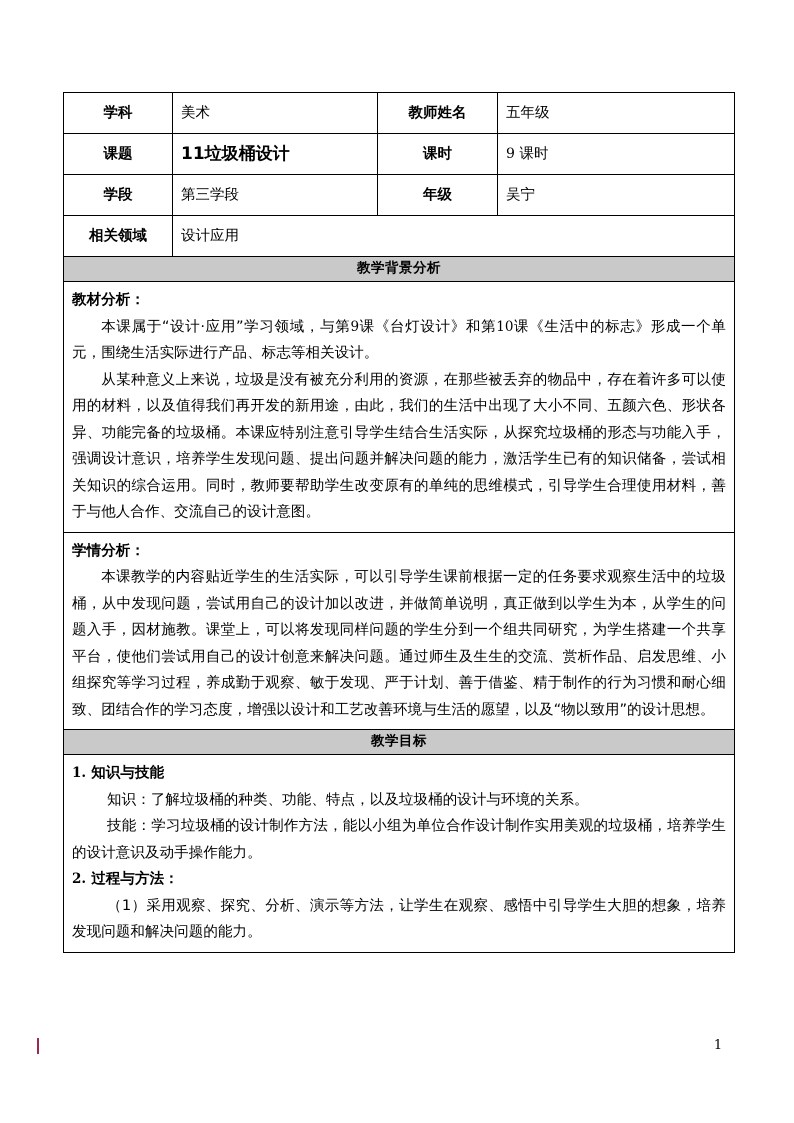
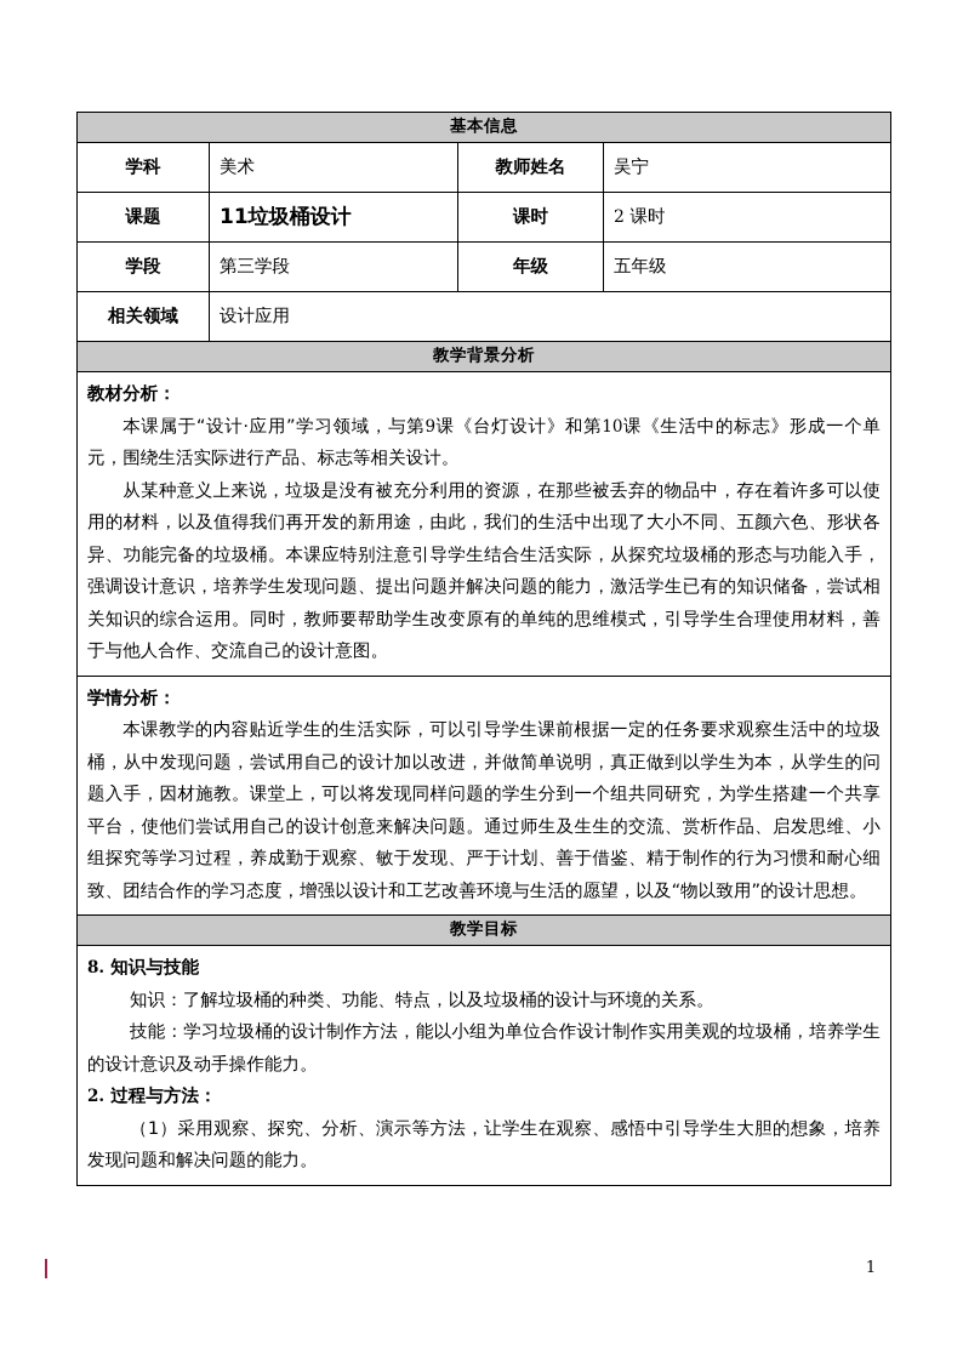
+ 基本信息
- 学科	美术	教师姓名	五年级
+ 学科	美术	教师姓名	吴宁
- 课题	11垃圾桶设计	课时	9 课时
+ 课题	11垃圾桶设计	课时	2 课时
- 学段	第三学段	年级	吴宁
+ 学段	第三学段	年级	五年级
  相关领域	设计应用
  教学背景分析
  教材分析： 本课属于“设计·应用”学习领域，与第9课《台灯设计》和第10课《生活中的标志》形成一个单元，围绕生活实际进行产品、标志等相关设计。 从某种意义上来说，垃圾是没有被充分利用的资源，在那些被丢弃的物品中，存在着许多可以使用的材料，以及值得我们再开发的新用途，由此，我们的生活中出现了大小不同、五颜六色、形状各异、功能完备的垃圾桶。本课应特别注意引导学生结合生活实际，从探究垃圾桶的形态与功能入手，强调设计意识，培养学生发现问题、提出问题并解决问题的能力，激活学生已有的知识储备，尝试相关知识的综合运用。同时，教师要帮助学生改变原有的单纯的思维模式，引导学生合理使用材料，善于与他人合作、交流自己的设计意图。
  学情分析： 本课教学的内容贴近学生的生活实际，可以引导学生课前根据一定的任务要求观察生活中的垃圾桶，从中发现问题，尝试用自己的设计加以改进，并做简单说明，真正做到以学生为本，从学生的问题入手，因材施教。课堂上，可以将发现同样问题的学生分到一个组共同研究，为学生搭建一个共享平台，使他们尝试用自己的设计创意来解决问题。通过师生及生生的交流、赏析作品、启发思维、小组探究等学习过程，养成勤于观察、敏于发现、严于计划、善于借鉴、精于制作的行为习惯和耐心细致、团结合作的学习态度，增强以设计和工艺改善环境与生活的愿望，以及“物以致用”的设计思想。
  教学目标
- 1. 知识与技能 知识：了解垃圾桶的种类、功能、特点，以及垃圾桶的设计与环境的关系。 技能：学习垃圾桶的设计制作方法，能以小组为单位合作设计制作实用美观的垃圾桶，培养学生的设计意识及动手操作能力。 2. 过程与方法： （1）采用观察、探究、分析、演示等方法，让学生在观察、感悟中引导学生大胆的想象，培养发现问题和解决问题的能力。
+ 8. 知识与技能 知识：了解垃圾桶的种类、功能、特点，以及垃圾桶的设计与环境的关系。 技能：学习垃圾桶的设计制作方法，能以小组为单位合作设计制作实用美观的垃圾桶，培养学生的设计意识及动手操作能力。 2. 过程与方法： （1）采用观察、探究、分析、演示等方法，让学生在观察、感悟中引导学生大胆的想象，培养发现问题和解决问题的能力。
  1
